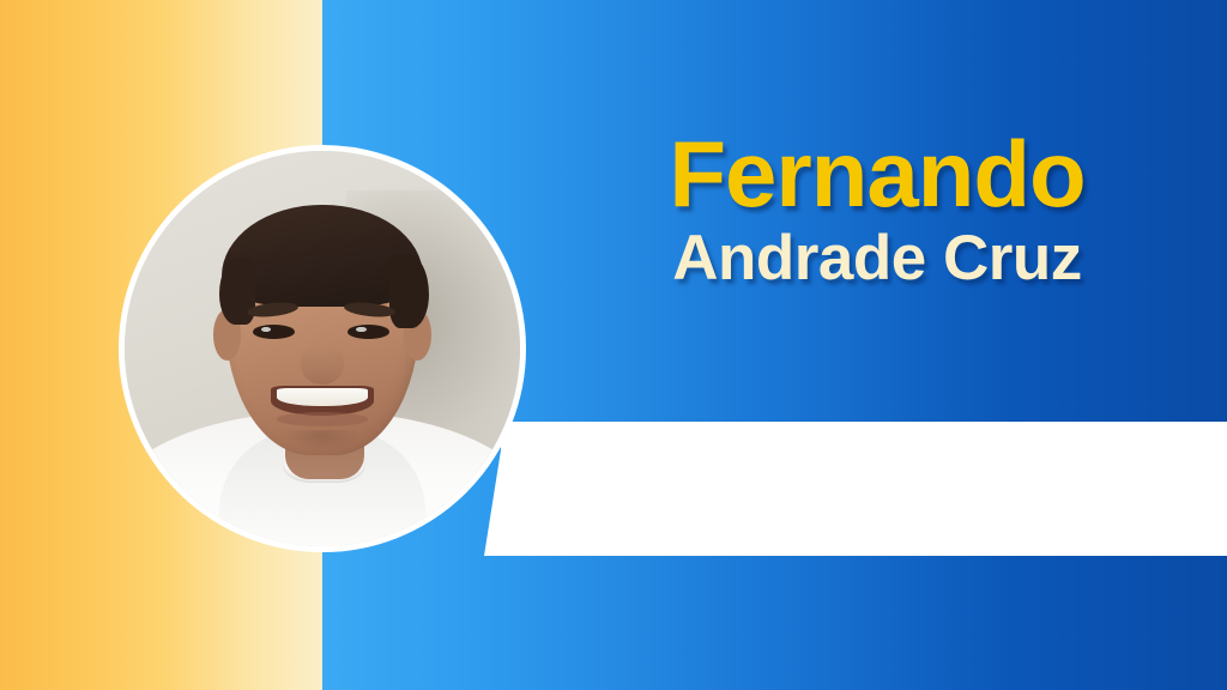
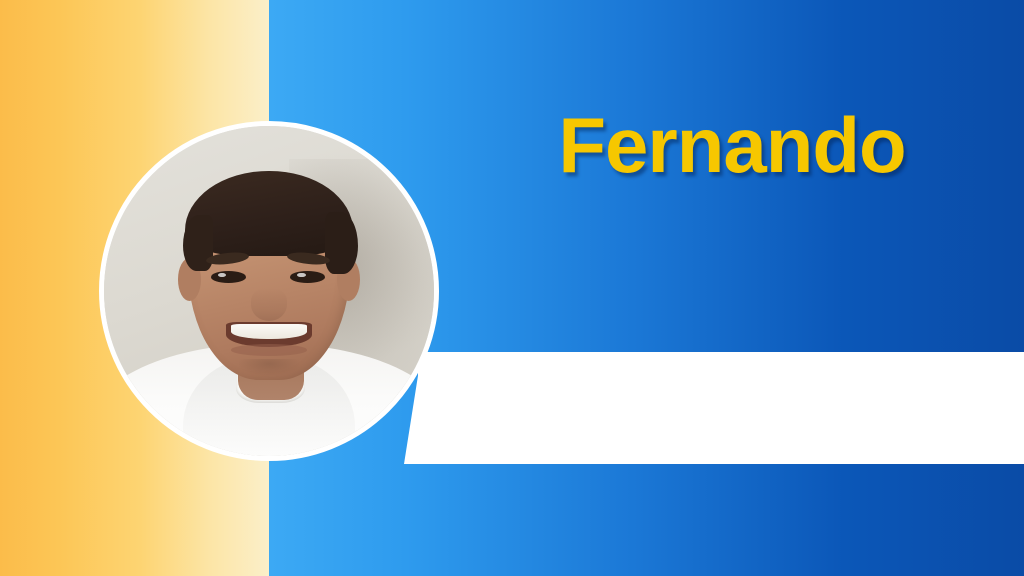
  Fernando
- Andrade Cruz
